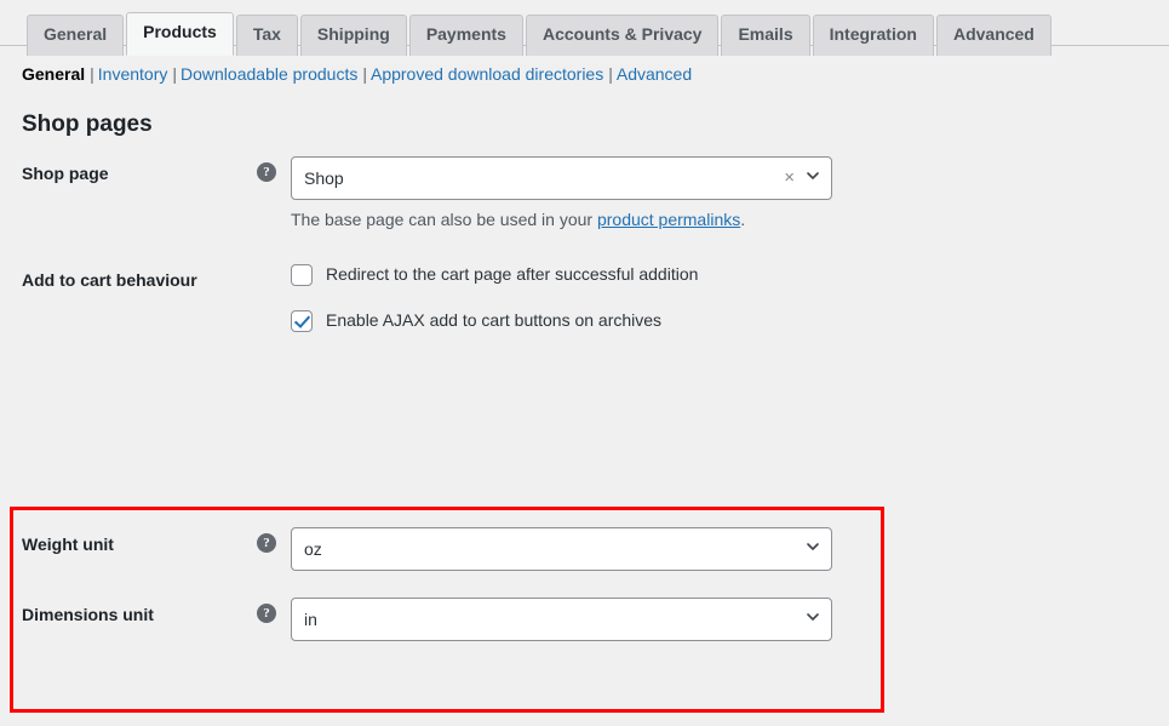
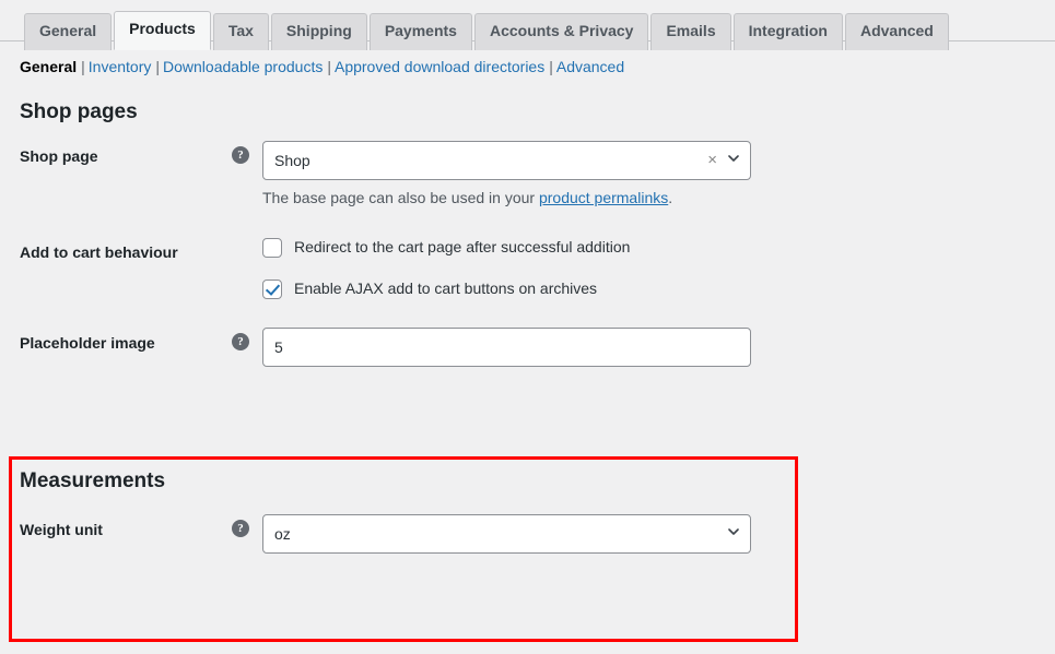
  General Products Tax Shipping Payments Accounts & Privacy Emails Integration Advanced
  General | Inventory | Downloadable products | Approved download directories | Advanced
  Shop pages
  Shop page	? Shop × The base page can also be used in your product permalinks.
  Add to cart behaviour	Redirect to the cart page after successful addition Enable AJAX add to cart buttons on archives
+ Placeholder image	? 5
+ Measurements
  Weight unit	? oz
- Dimensions unit	? in
